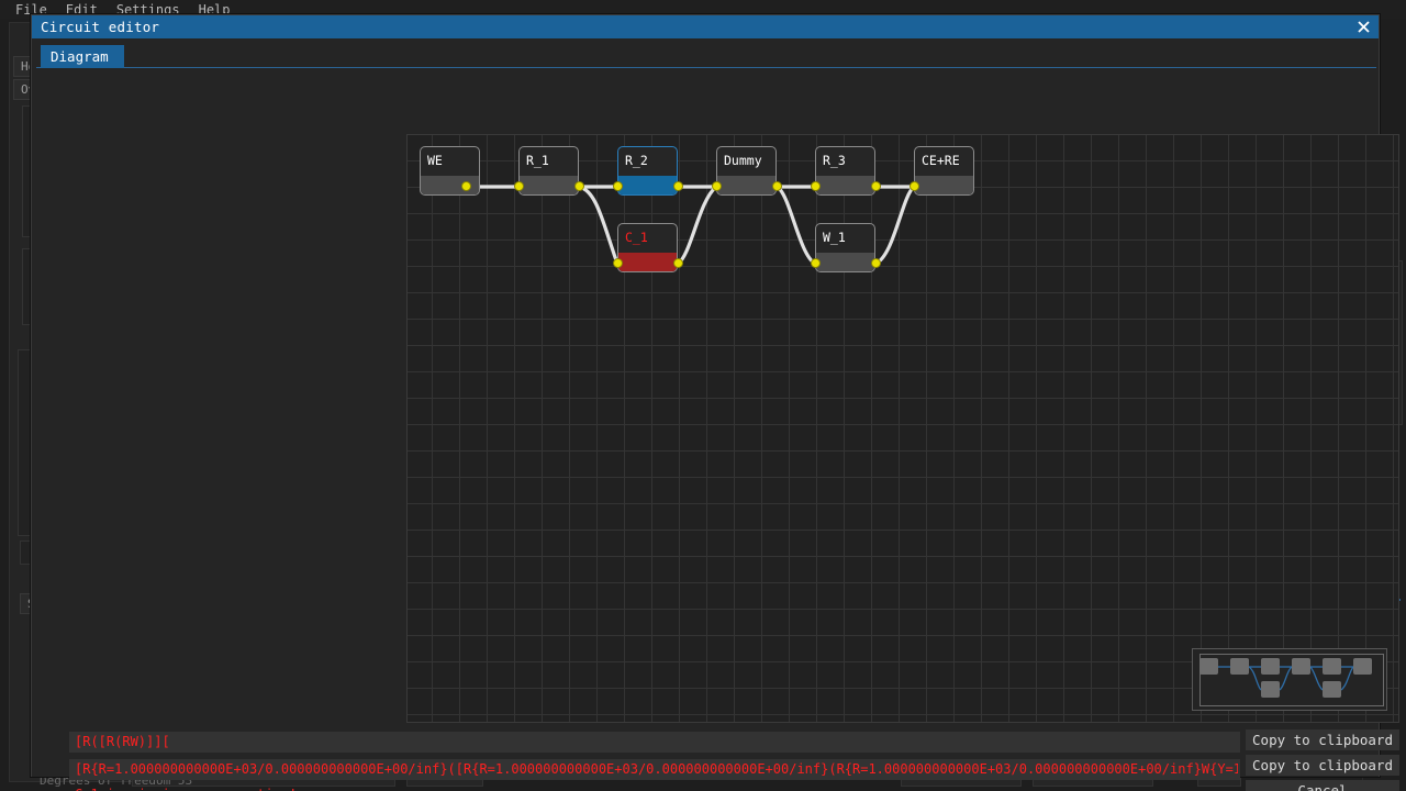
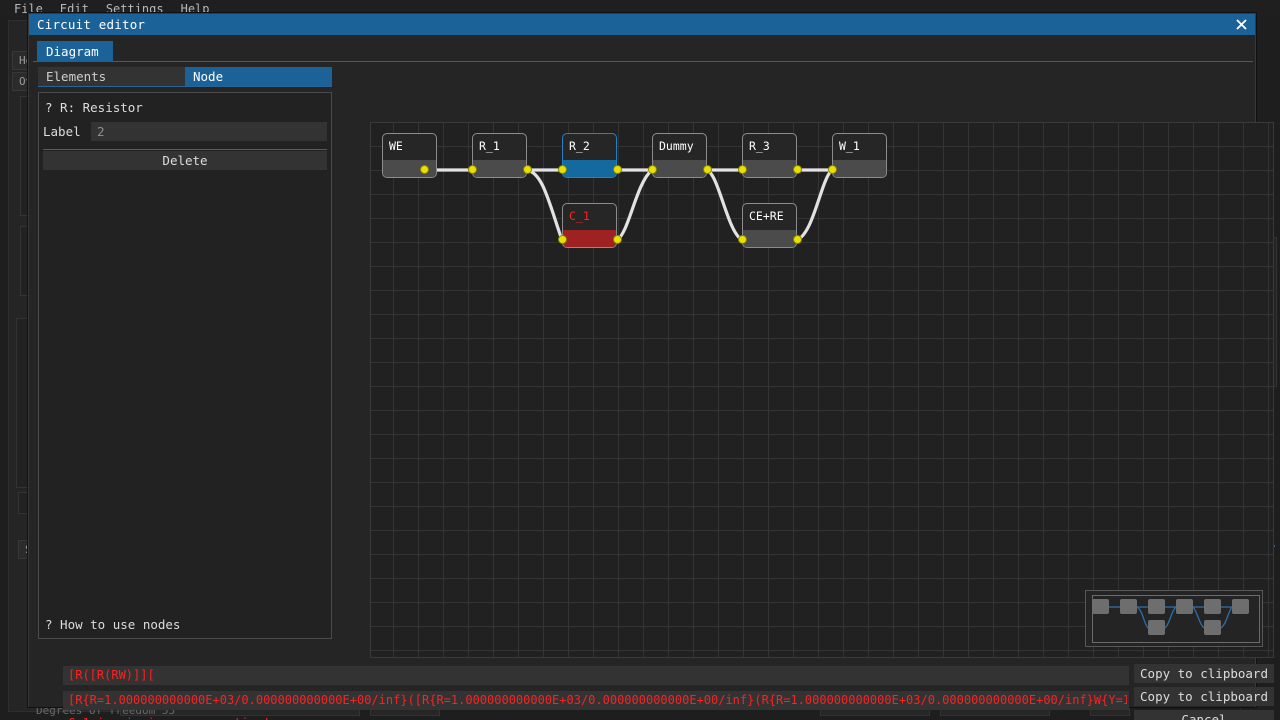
  File
  Edit
  Settings
  Help
  Degrees of freedom 53
  Circuit editor
  Diagram
+ Elements
+ Node
+ ? R: Resistor
+ Label
+ 2
+ Delete
+ ? How to use nodes
  WE
  R_1
  R_2
  Dummy
  R_3
- CE+RE
+ W_1
  C_1
- W_1
+ CE+RE
  [R([R(RW)]][ [R{R=1.000000000000E+03/0.000000000000E+00/inf}([R{R=1.000000000000E+03/0.000000000000E+00/inf}(R{R=1.000000000000E+03/0.000000000000E+00/inf}W{Y=1
  Copy to clipboard
  Copy to clipboard
